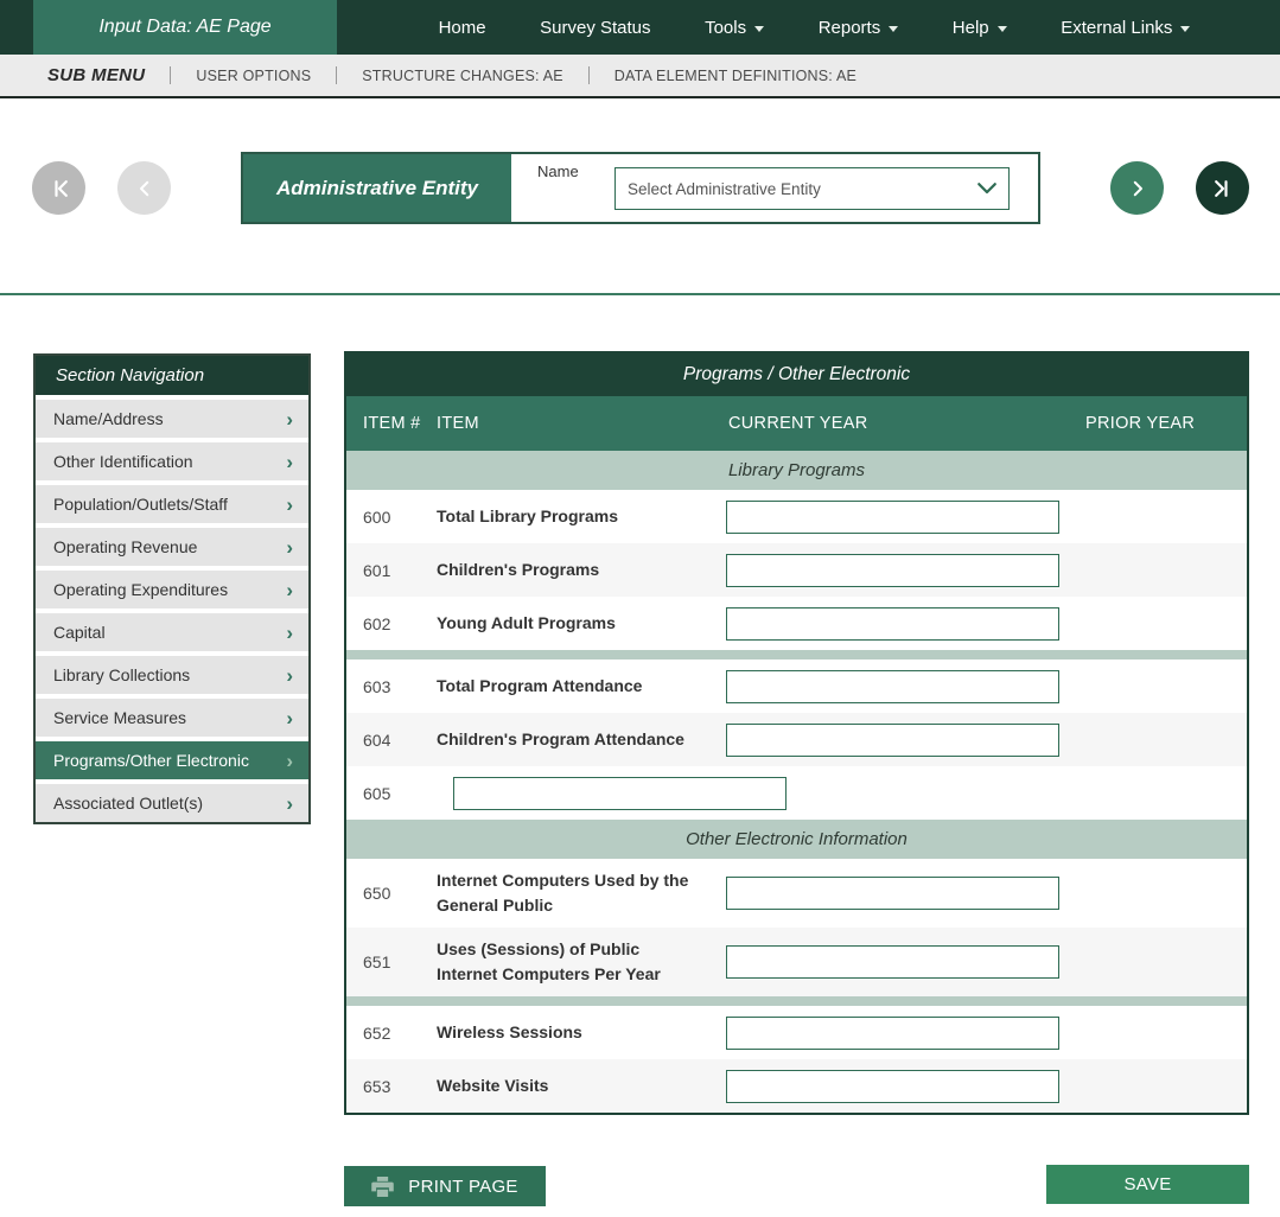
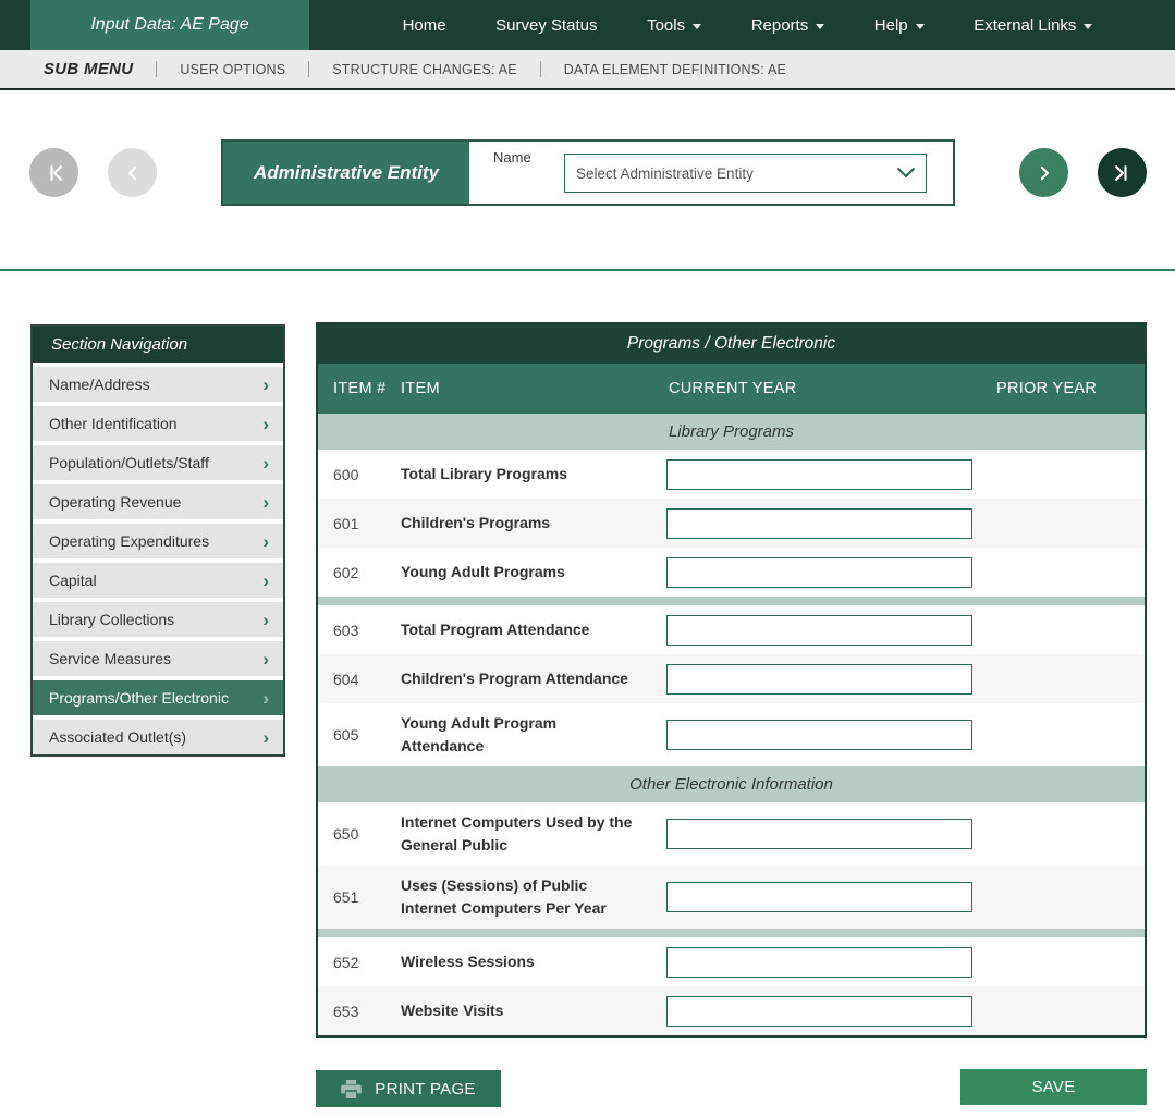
  Input Data: AE Page
  Home
  Survey Status
  Tools
  Reports
  Help
  External Links
  SUB MENU
  USER OPTIONS
  STRUCTURE CHANGES: AE
  DATA ELEMENT DEFINITIONS: AE
  Administrative Entity
  Name
  Select Administrative Entity
  Section Navigation
  Name/Address
  ›
  Other Identification
  ›
  Population/Outlets/Staff
  ›
  Operating Revenue
  ›
  Operating Expenditures
  ›
  Capital
  ›
  Library Collections
  ›
  Service Measures
  ›
  Programs/Other Electronic
  ›
  Associated Outlet(s)
  ›
  Programs / Other Electronic
  ITEM #
  ITEM
  CURRENT YEAR
  PRIOR YEAR
  Library Programs
  600
  Total Library Programs
  601
  Children's Programs
  602
  Young Adult Programs
  603
  Total Program Attendance
  604
  Children's Program Attendance
  605
+ Young Adult Program Attendance
  Other Electronic Information
  650
  Internet Computers Used by the General Public
  651
  Uses (Sessions) of Public Internet Computers Per Year
  652
  Wireless Sessions
  653
  Website Visits
  PRINT PAGE
  SAVE
